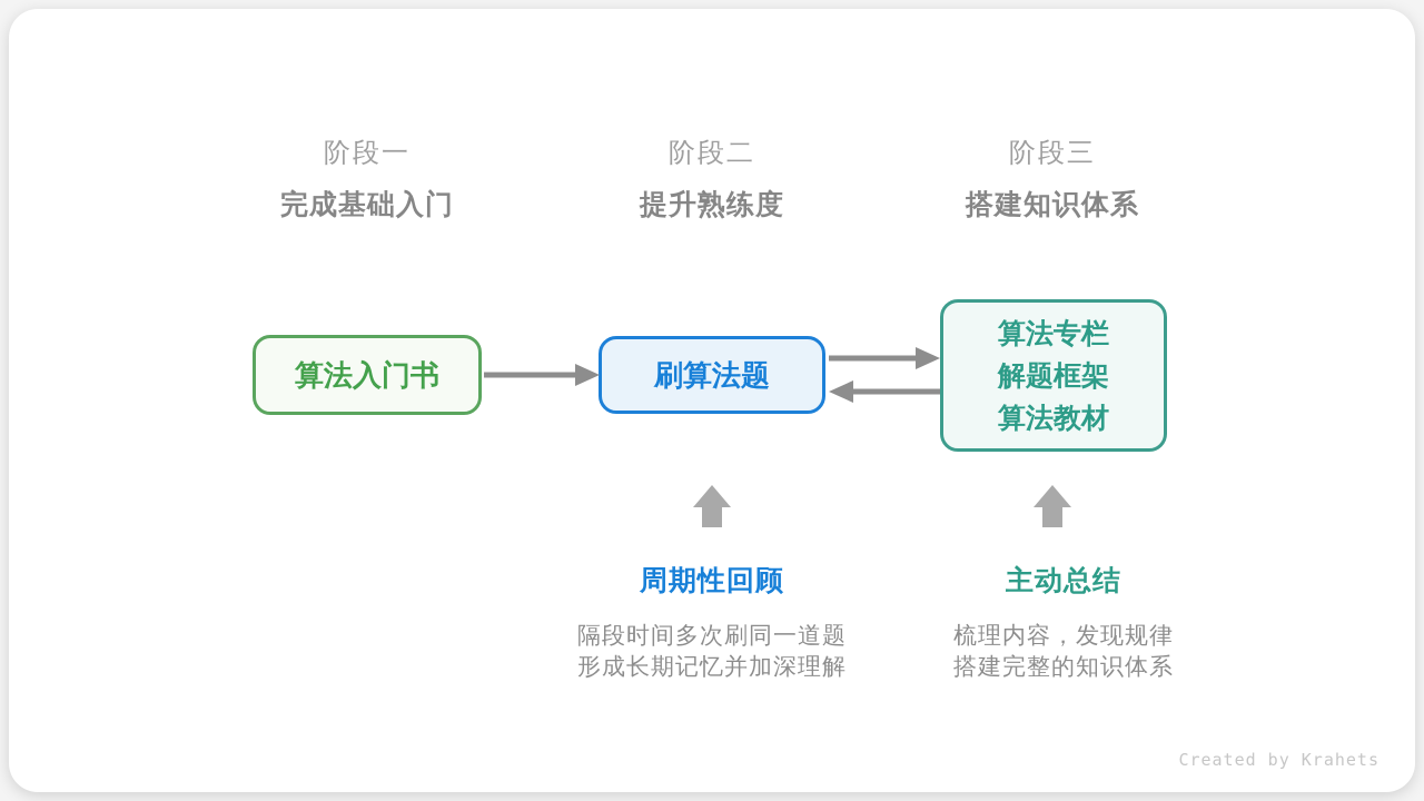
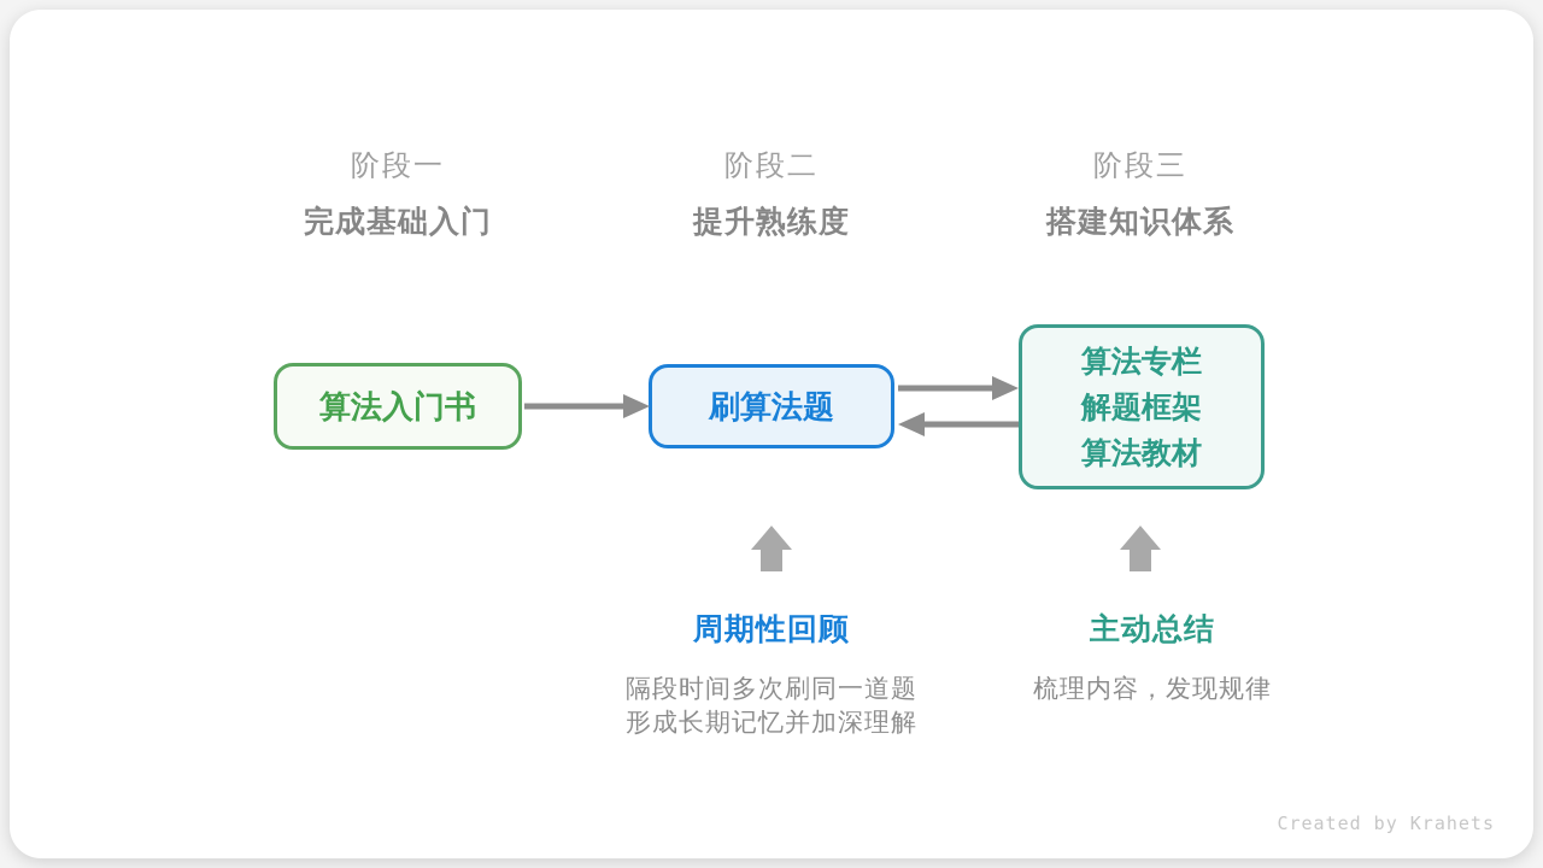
  阶段一
  完成基础入门
  阶段二
  提升熟练度
  阶段三
  搭建知识体系
  算法入门书
  刷算法题
  算法专栏
  解题框架
  算法教材
  周期性回顾
  隔段时间多次刷同一道题
  形成长期记忆并加深理解
  主动总结
  梳理内容，发现规律
- 搭建完整的知识体系
  Created by Krahets
